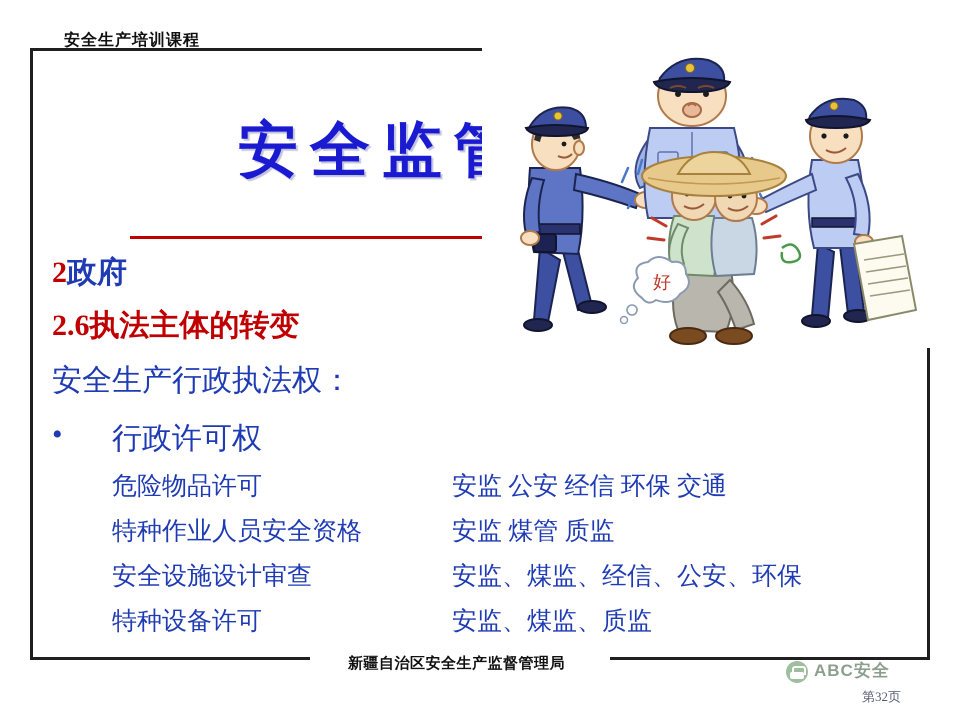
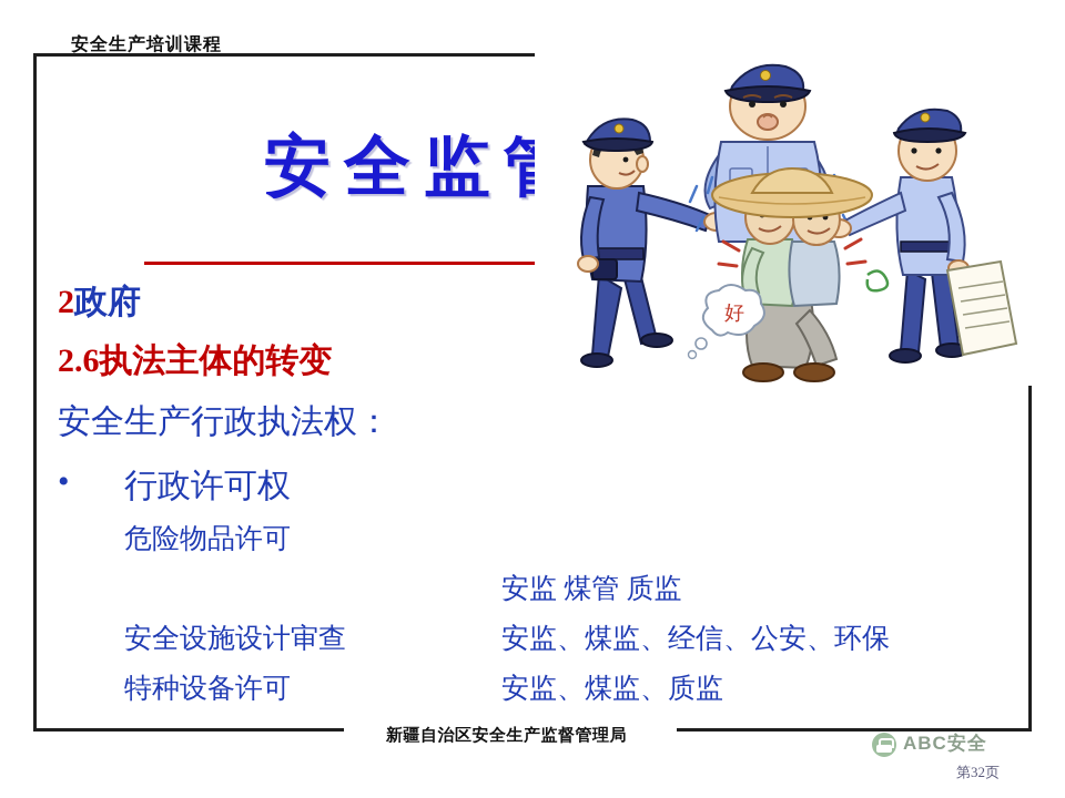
  安全生产培训课程
  安全监
  好
  2政府
  2.6执法主体的转变
  安全生产行政执法权：
  •
  行政许可权
  危险物品许可
- 安监 公安 经信 环保 交通
- 特种作业人员安全资格
  安监 煤管 质监
  安全设施设计审查
  安监、煤监、经信、公安、环保
  特种设备许可
  安监、煤监、质监
  新疆自治区安全生产监督管理局
  第32页
  ABC安全
